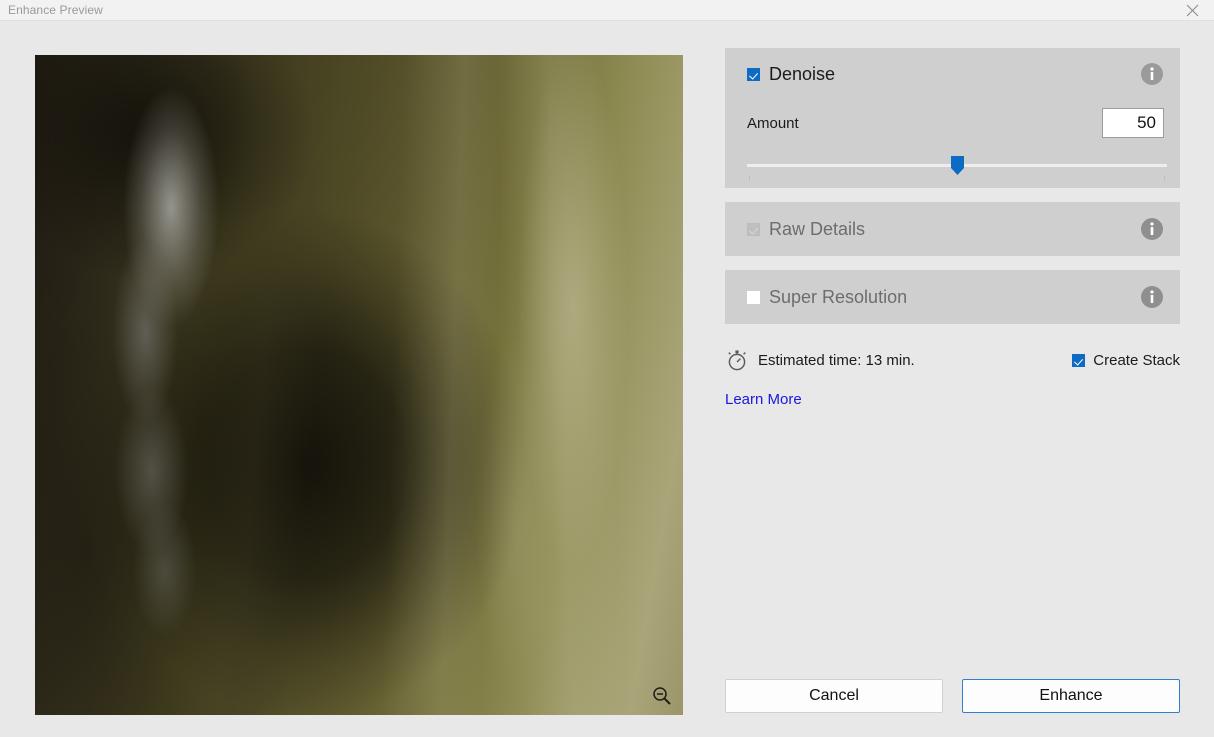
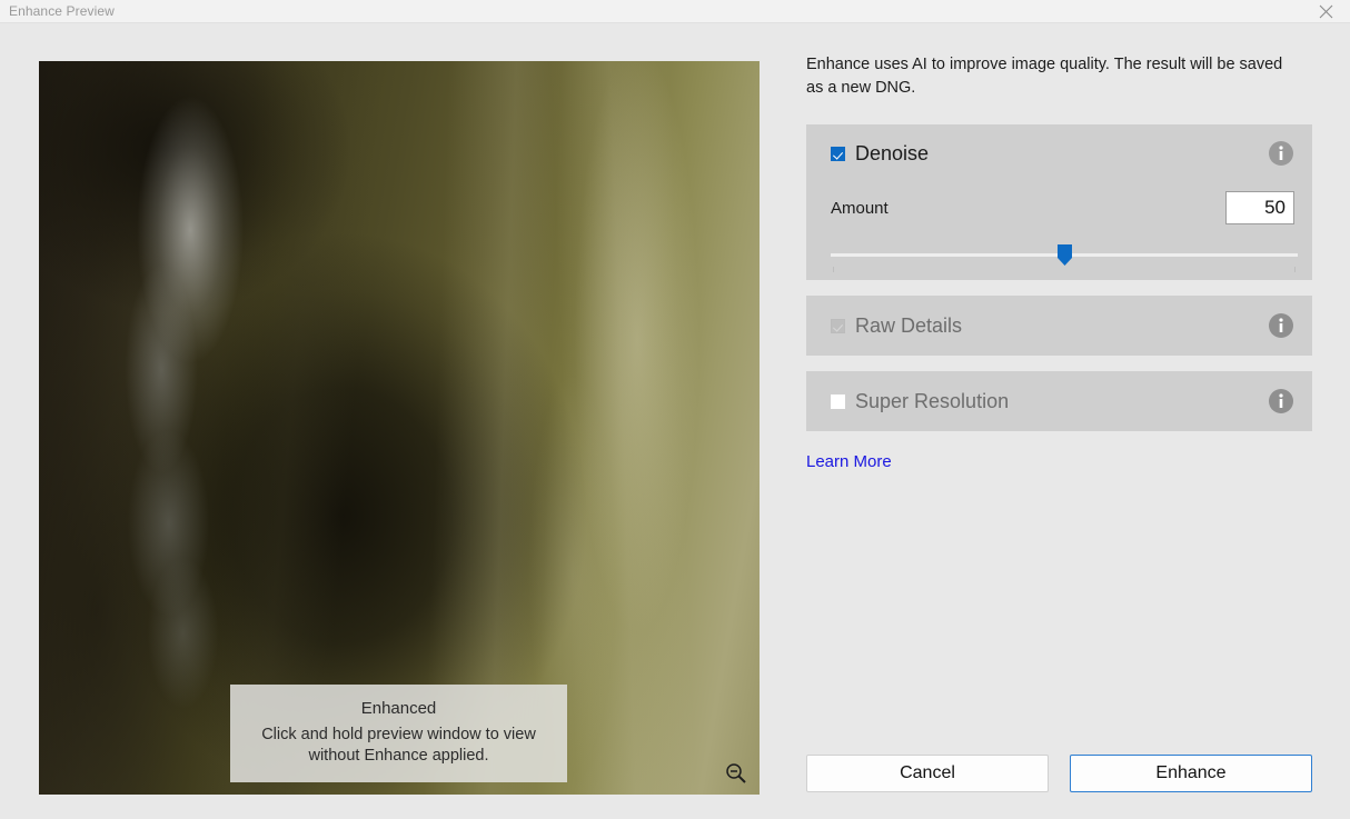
  Enhance Preview
+ Enhanced
+ Click and hold preview window to view without Enhance applied.
+ Enhance uses AI to improve image quality. The result will be saved as a new DNG.
  Denoise
  Amount
  50
  Raw Details
  Super Resolution
- Estimated time: 13 min.
- Create Stack
  Learn More
  Cancel
  Enhance
